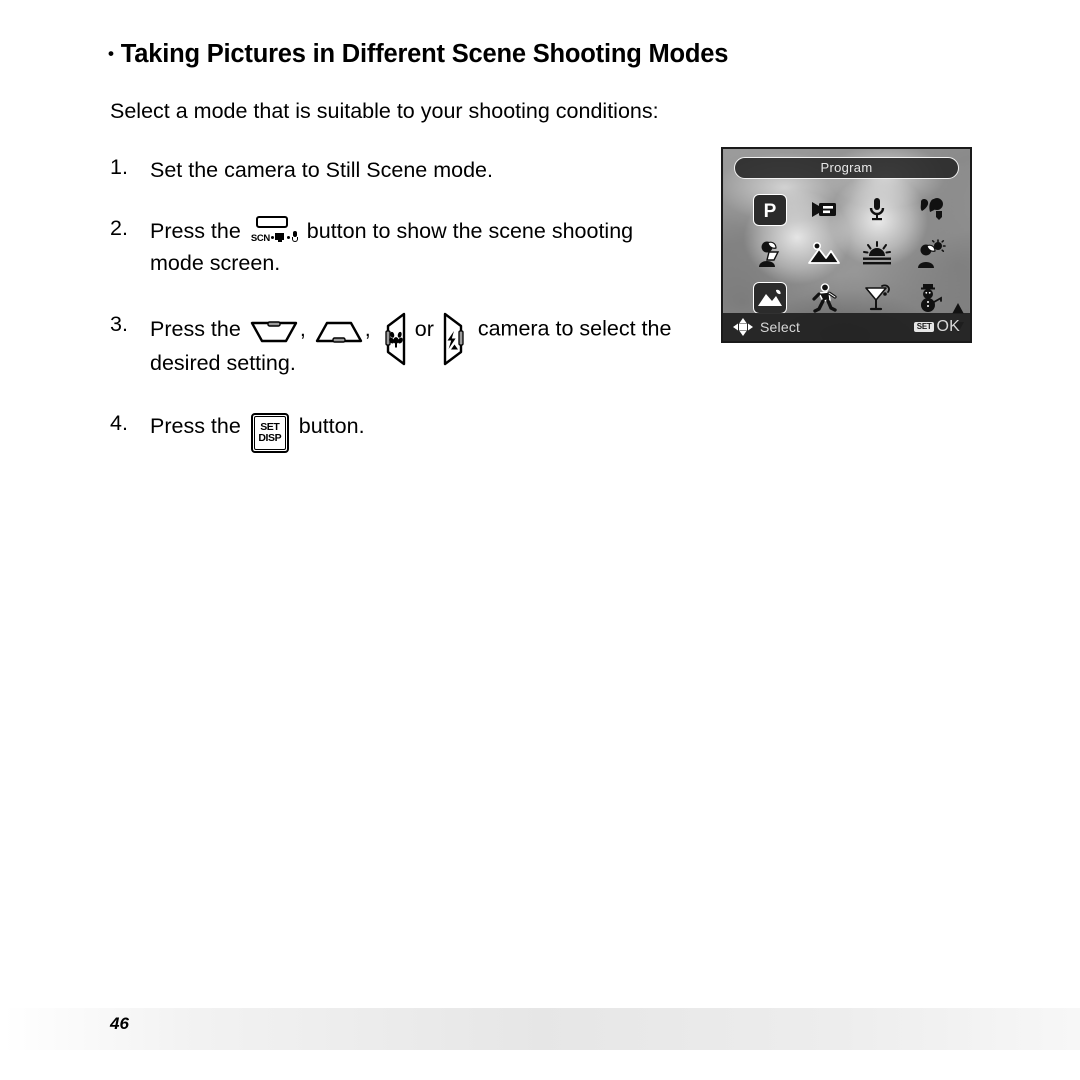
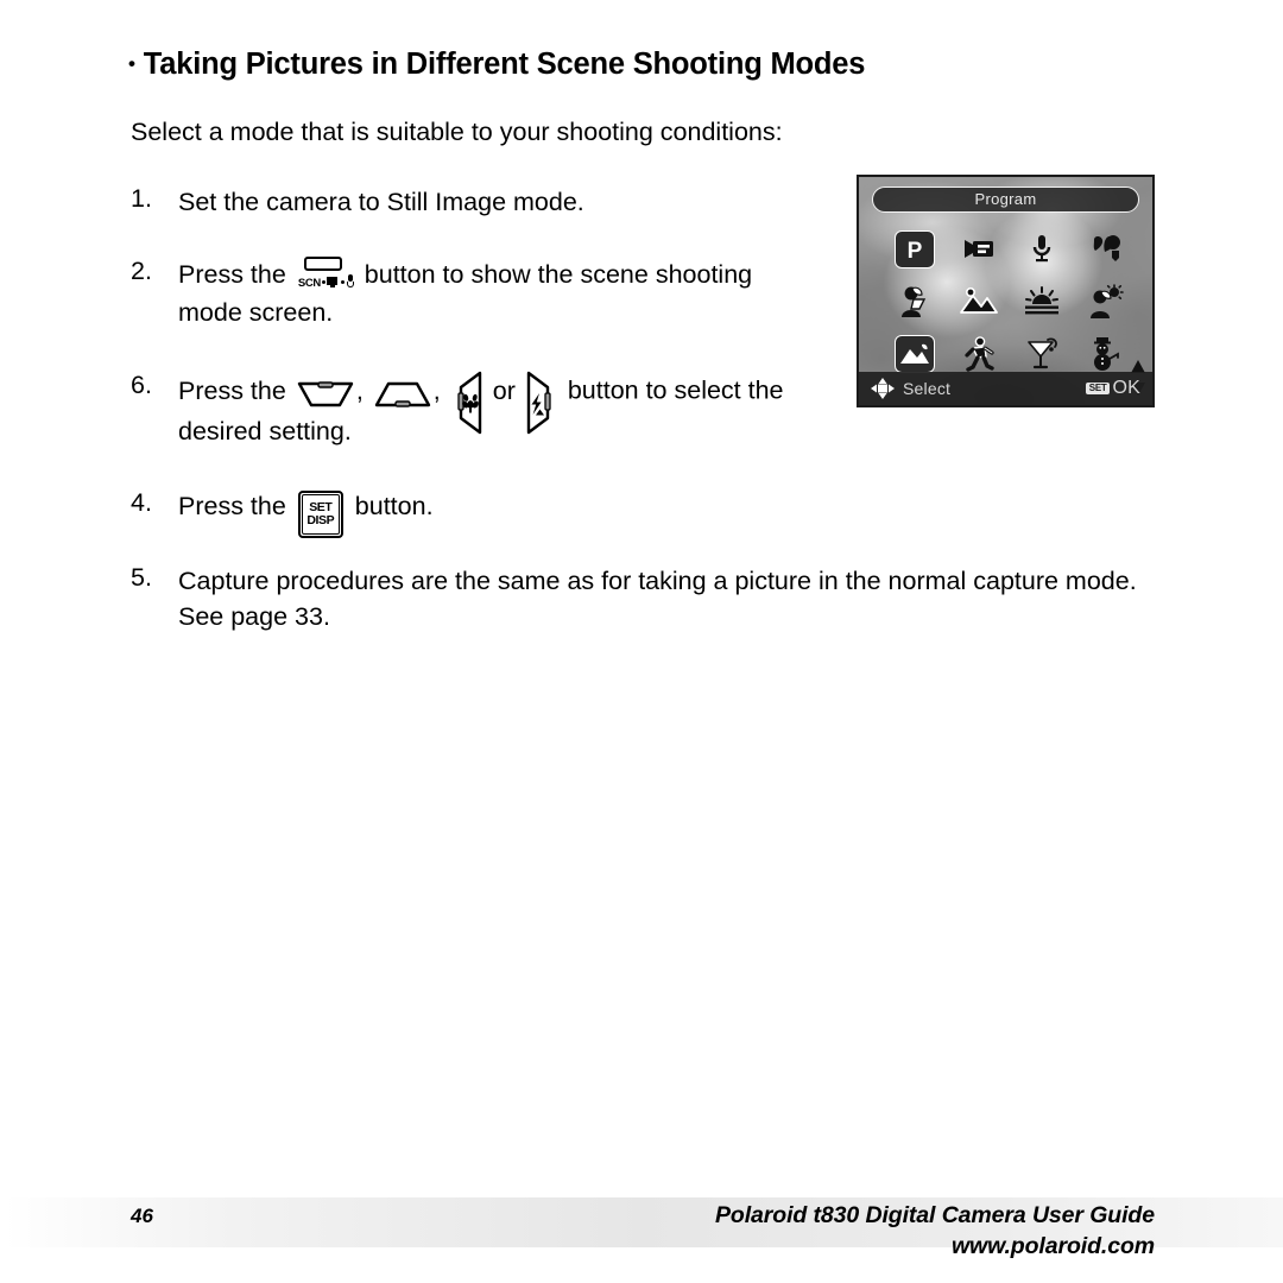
  • Taking Pictures in Different Scene Shooting Modes
  Select a mode that is suitable to your shooting conditions:
  1.
- Set the camera to Still Scene mode.
+ Set the camera to Still Image mode.
  2.
  Press the
  SCN
  button to show the scene shooting mode screen.
- 3.
+ 6.
- Press the , , or camera to select the desired setting.
+ Press the , , or button to select the desired setting.
  4.
  Press the
  SET
  DISP
  button.
+ 5.
+ Capture procedures are the same as for taking a picture in the normal capture mode. See page 33.
  Program
  P
  Select
  SET
  OK
  46
+ Polaroid t830 Digital Camera User Guide
+ www.polaroid.com
